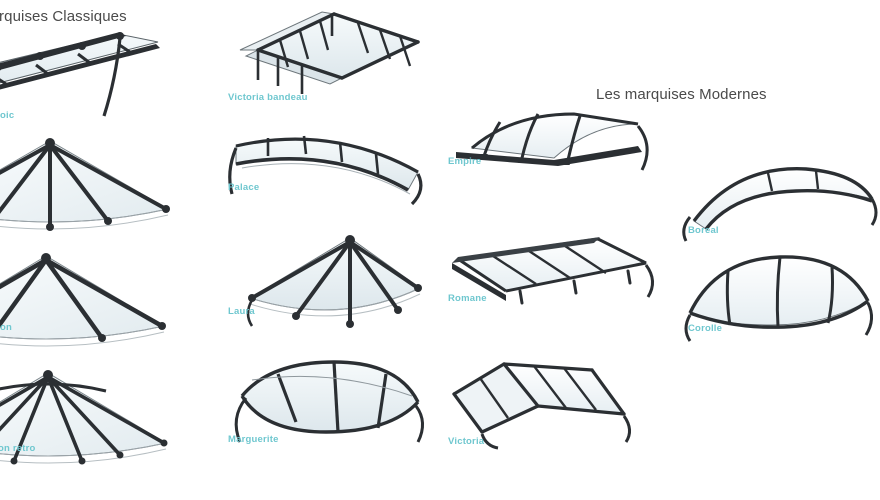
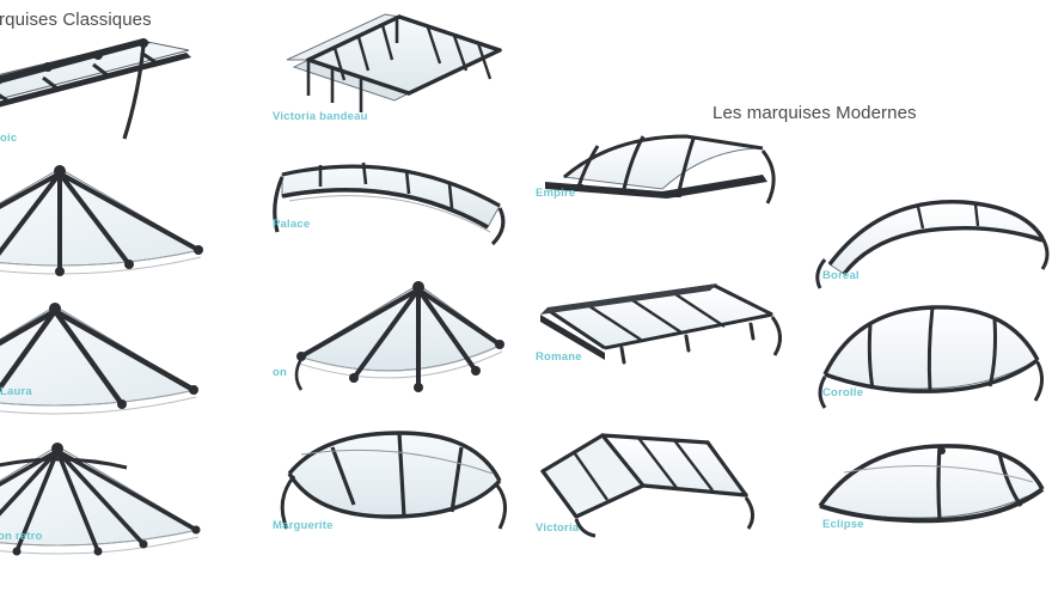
  rquises Classiques
  Les marquises Modernes
  oic
- on
+ Laura
  on retro
  Victoria bandeau
  Palace
- Laura
+ on
  Marguerite
  Empire
  Romane
  Victoria
  Boreal
  Corolle
+ Eclipse
